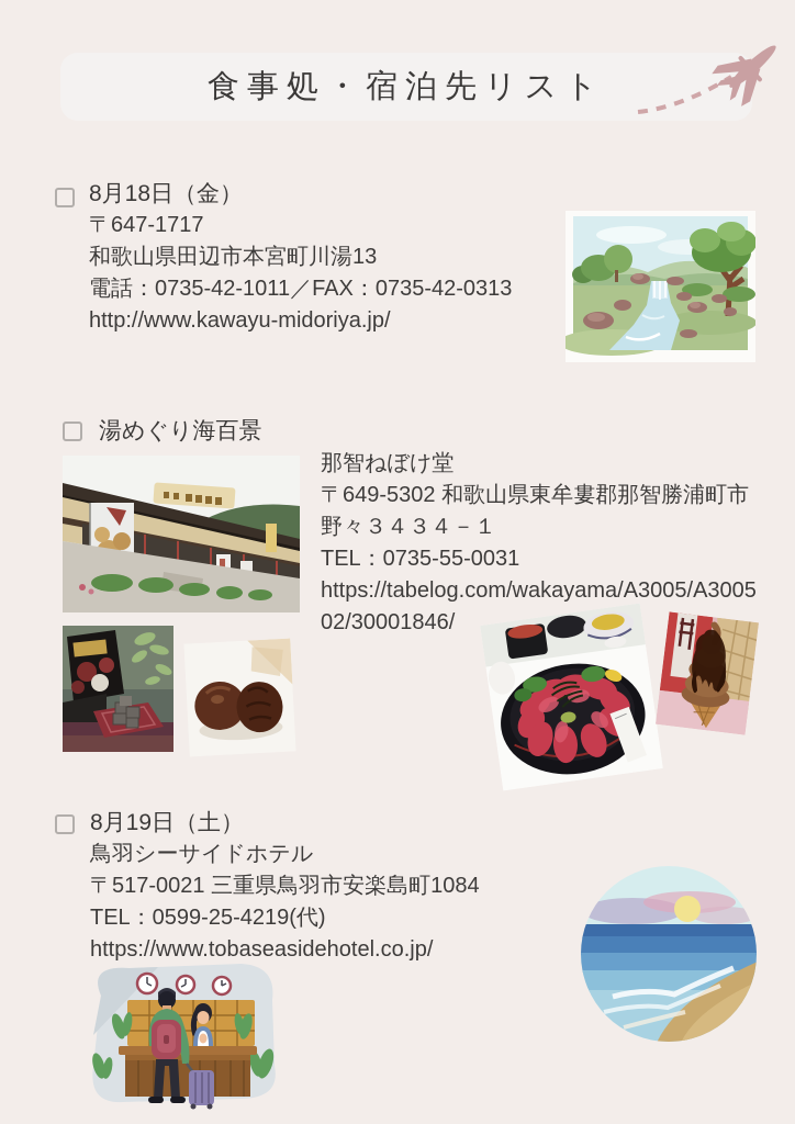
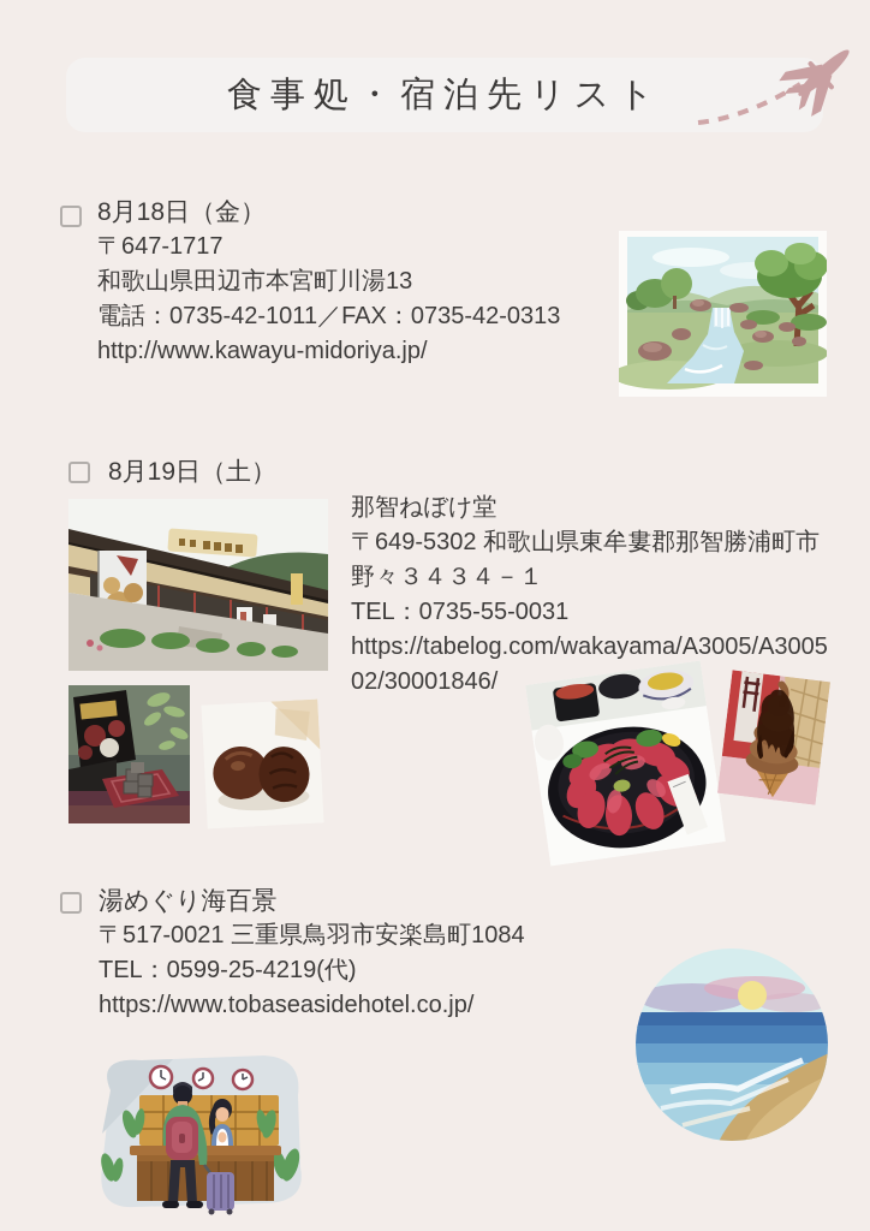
  食事処・宿泊先リスト
  8月18日（金）
  〒647-1717
  和歌山県田辺市本宮町川湯13
  電話：0735-42-1011／FAX：0735-42-0313
  http://www.kawayu-midoriya.jp/
- 湯めぐり海百景
+ 8月19日（土）
  那智ねぼけ堂
  〒649-5302 和歌山県東牟婁郡那智勝浦町市
  野々３４３４－１
  TEL：0735-55-0031
  https://tabelog.com/wakayama/A3005/A3005
  02/30001846/
- 8月19日（土）
+ 湯めぐり海百景
- 鳥羽シーサイドホテル
  〒517-0021 三重県鳥羽市安楽島町1084
  TEL：0599-25-4219(代)
  https://www.tobaseasidehotel.co.jp/
